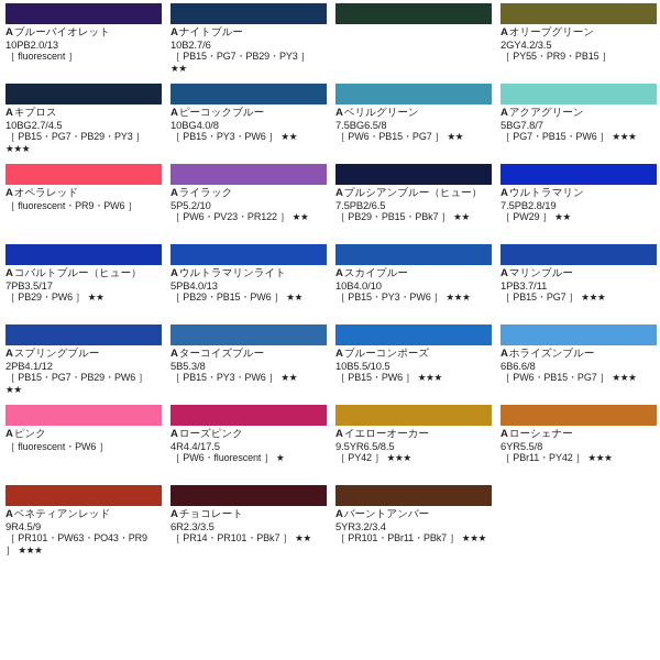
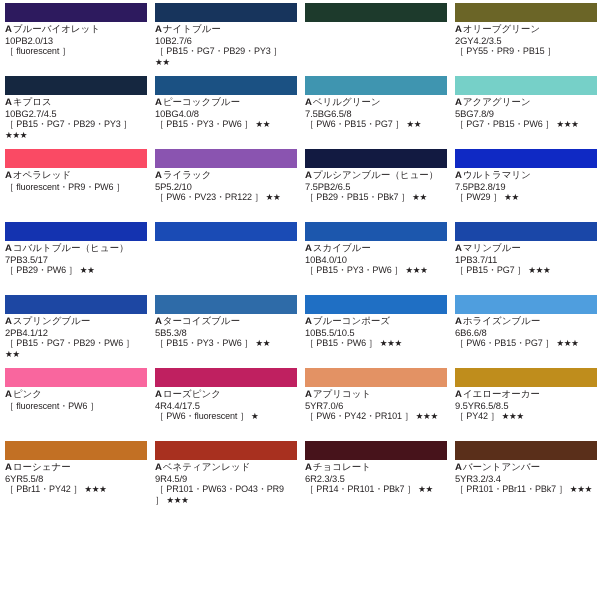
  Aブルーバイオレット
  10PB2.0/13
  ［ fluorescent ］
  Aナイトブルー
  10B2.7/6
  ［ PB15・PG7・PB29・PY3 ］ ★★
  Aオリーブグリーン
  2GY4.2/3.5
  ［ PY55・PR9・PB15 ］
  Aキプロス
  10BG2.7/4.5
  ［ PB15・PG7・PB29・PY3 ］ ★★★
  Aピーコックブルー
  10BG4.0/8
  ［ PB15・PY3・PW6 ］ ★★
  Aベリルグリーン
  7.5BG6.5/8
  ［ PW6・PB15・PG7 ］ ★★
  Aアクアグリーン
- 5BG7.8/7
+ 5BG7.8/9
  ［ PG7・PB15・PW6 ］ ★★★
  Aオペラレッド
  ［ fluorescent・PR9・PW6 ］
  Aライラック
  5P5.2/10
  ［ PW6・PV23・PR122 ］ ★★
  Aプルシアンブルー（ヒュー）
  7.5PB2/6.5
  ［ PB29・PB15・PBk7 ］ ★★
  Aウルトラマリン
  7.5PB2.8/19
  ［ PW29 ］ ★★
  Aコバルトブルー（ヒュー）
  7PB3.5/17
  ［ PB29・PW6 ］ ★★
- Aウルトラマリンライト
- 5PB4.0/13
- ［ PB29・PB15・PW6 ］ ★★
  Aスカイブルー
  10B4.0/10
  ［ PB15・PY3・PW6 ］ ★★★
  Aマリンブルー
  1PB3.7/11
  ［ PB15・PG7 ］ ★★★
  Aスプリングブルー
  2PB4.1/12
  ［ PB15・PG7・PB29・PW6 ］ ★★
  Aターコイズブルー
  5B5.3/8
  ［ PB15・PY3・PW6 ］ ★★
  Aブルーコンポーズ
  10B5.5/10.5
  ［ PB15・PW6 ］ ★★★
  Aホライズンブルー
  6B6.6/8
  ［ PW6・PB15・PG7 ］ ★★★
  Aピンク
  ［ fluorescent・PW6 ］
  Aローズピンク
  4R4.4/17.5
  ［ PW6・fluorescent ］ ★
+ Aアプリコット
+ 5YR7.0/6
+ ［ PW6・PY42・PR101 ］ ★★★
  Aイエローオーカー
  9.5YR6.5/8.5
  ［ PY42 ］ ★★★
  Aローシェナー
  6YR5.5/8
  ［ PBr11・PY42 ］ ★★★
  Aベネティアンレッド
  9R4.5/9
  ［ PR101・PW63・PO43・PR9 ］ ★★★
  Aチョコレート
  6R2.3/3.5
  ［ PR14・PR101・PBk7 ］ ★★
  Aバーントアンバー
  5YR3.2/3.4
  ［ PR101・PBr11・PBk7 ］ ★★★
